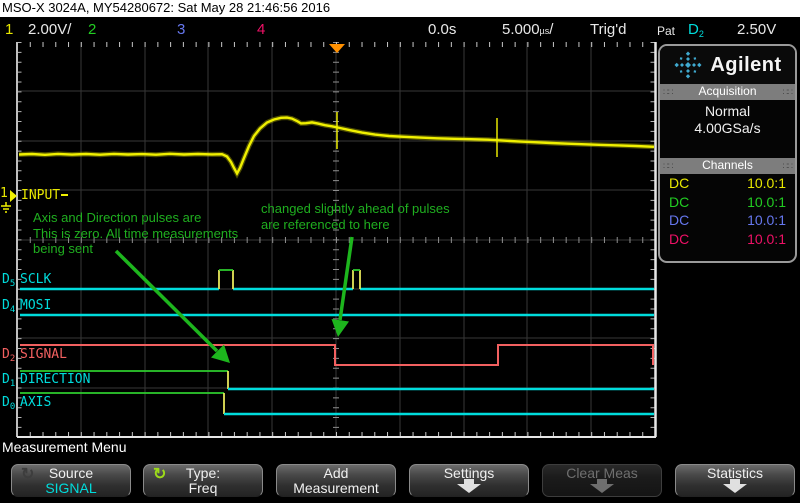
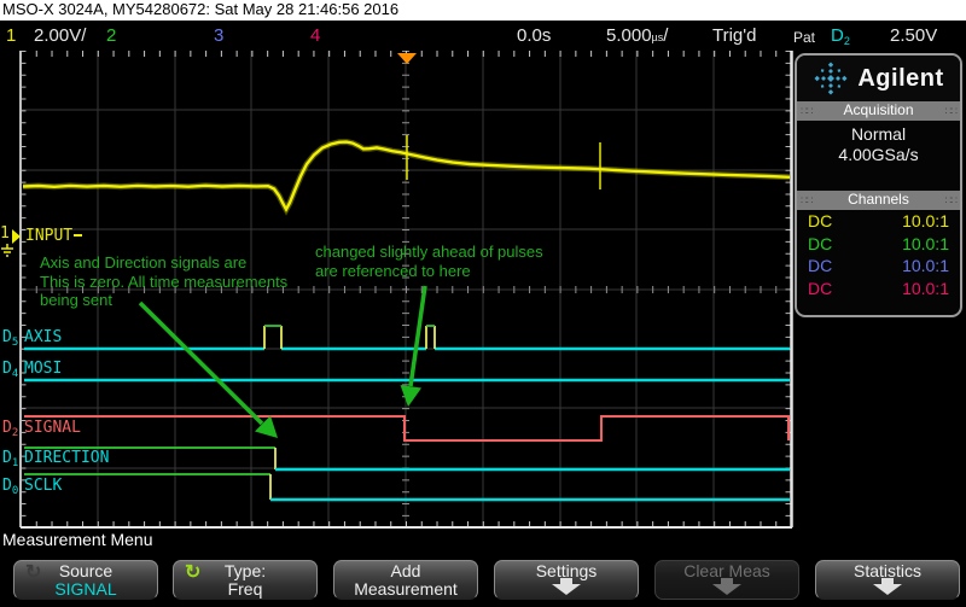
  MSO-X 3024A, MY54280672: Sat May 28 21:46:56 2016
  1
  2.00V/
  2
  3
  4
  0.0s
  5.000µs/
  Trig'd
  Pat
  D2
  2.50V
  1
  INPUT
- Axis and Direction pulses are
+ Axis and Direction signals are
  This is zero. All time measurements
  being sent
  changed slightly ahead of pulses
  are referenced to here
  D5
- SCLK
+ AXIS
  D4
  MOSI
  D2
  SIGNAL
  D1
  DIRECTION
  D0
- AXIS
+ SCLK
  Agilent
  Acquisition
  Normal
  4.00GSa/s
  Channels
  DC
  10.0:1
  DC
  10.0:1
  DC
  10.0:1
  DC
  10.0:1
  Measurement Menu
  ↻
  Source
  SIGNAL
  ↻
  Type:
  Freq
  Add
  Measurement
  Settings
  Clear Meas
  Statistics
